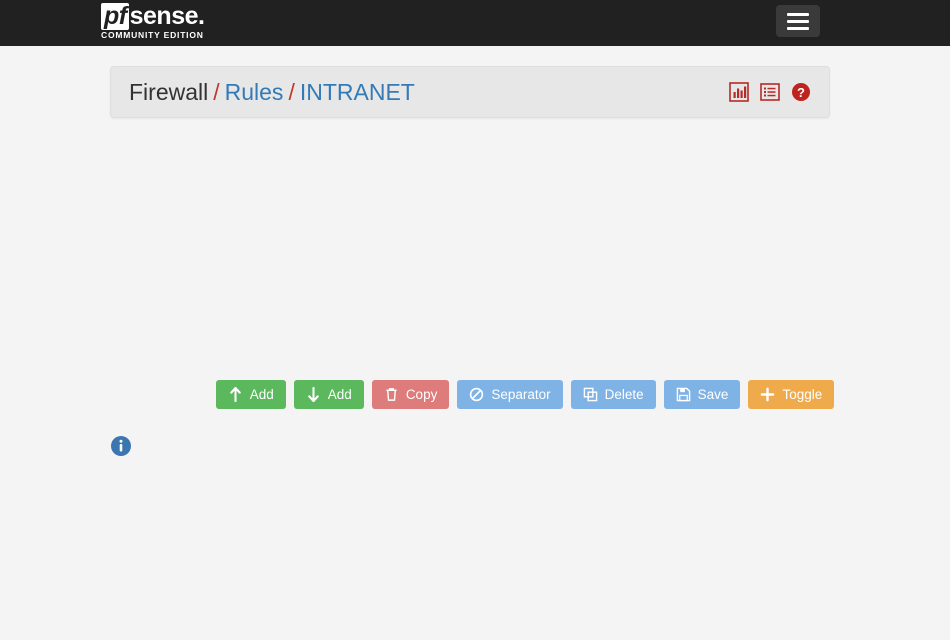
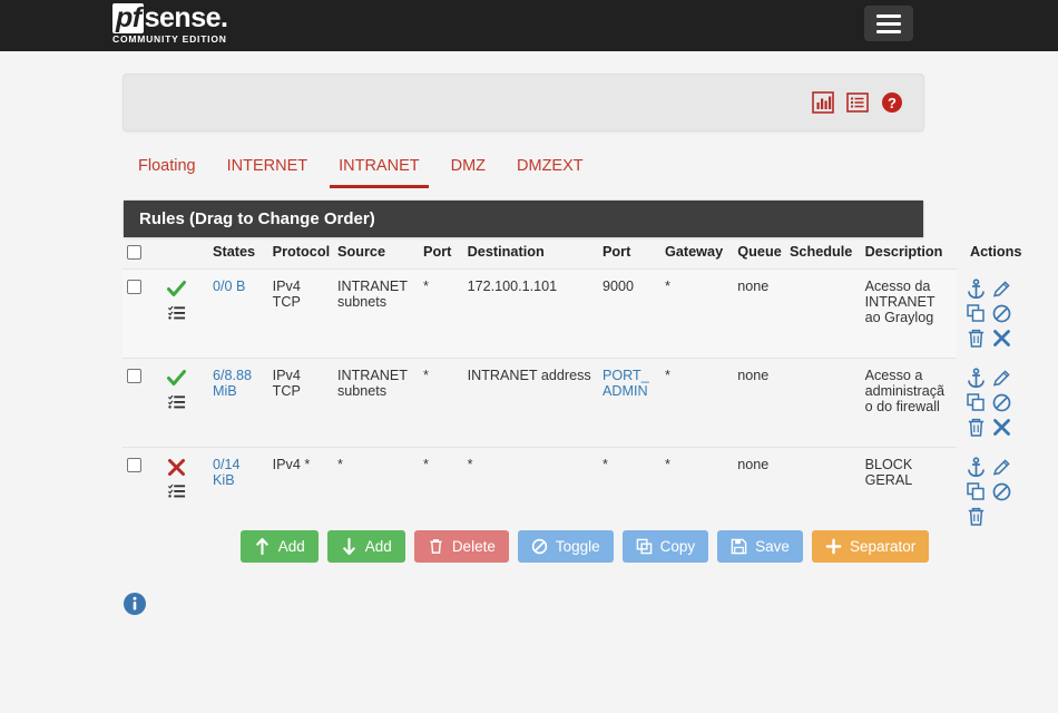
  pfsense.
  COMMUNITY EDITION
- Firewall / Rules / INTRANET
  ?
+ Floating
+ INTERNET
+ INTRANET
+ DMZ
+ DMZEXT
+ Rules (Drag to Change Order)
+ 		States	Protocol	Source	Port	Destination	Port	Gateway	Queue	Schedule	Description	Actions
+ 		0/0 B	IPv4 TCP	INTRANET subnets	*	172.100.1.101	9000	*	none		Acesso da INTRANET ao Graylog
+ 		6/8.88 MiB	IPv4 TCP	INTRANET subnets	*	INTRANET address	PORT_ADMIN	*	none		Acesso a administração do firewall
+ 		0/14 KiB	IPv4 *	*	*	*	*	*	none		BLOCK GERAL
  Add
  Add
- Copy
+ Delete
- Separator
+ Toggle
- Delete
+ Copy
  Save
- Toggle
+ Separator
